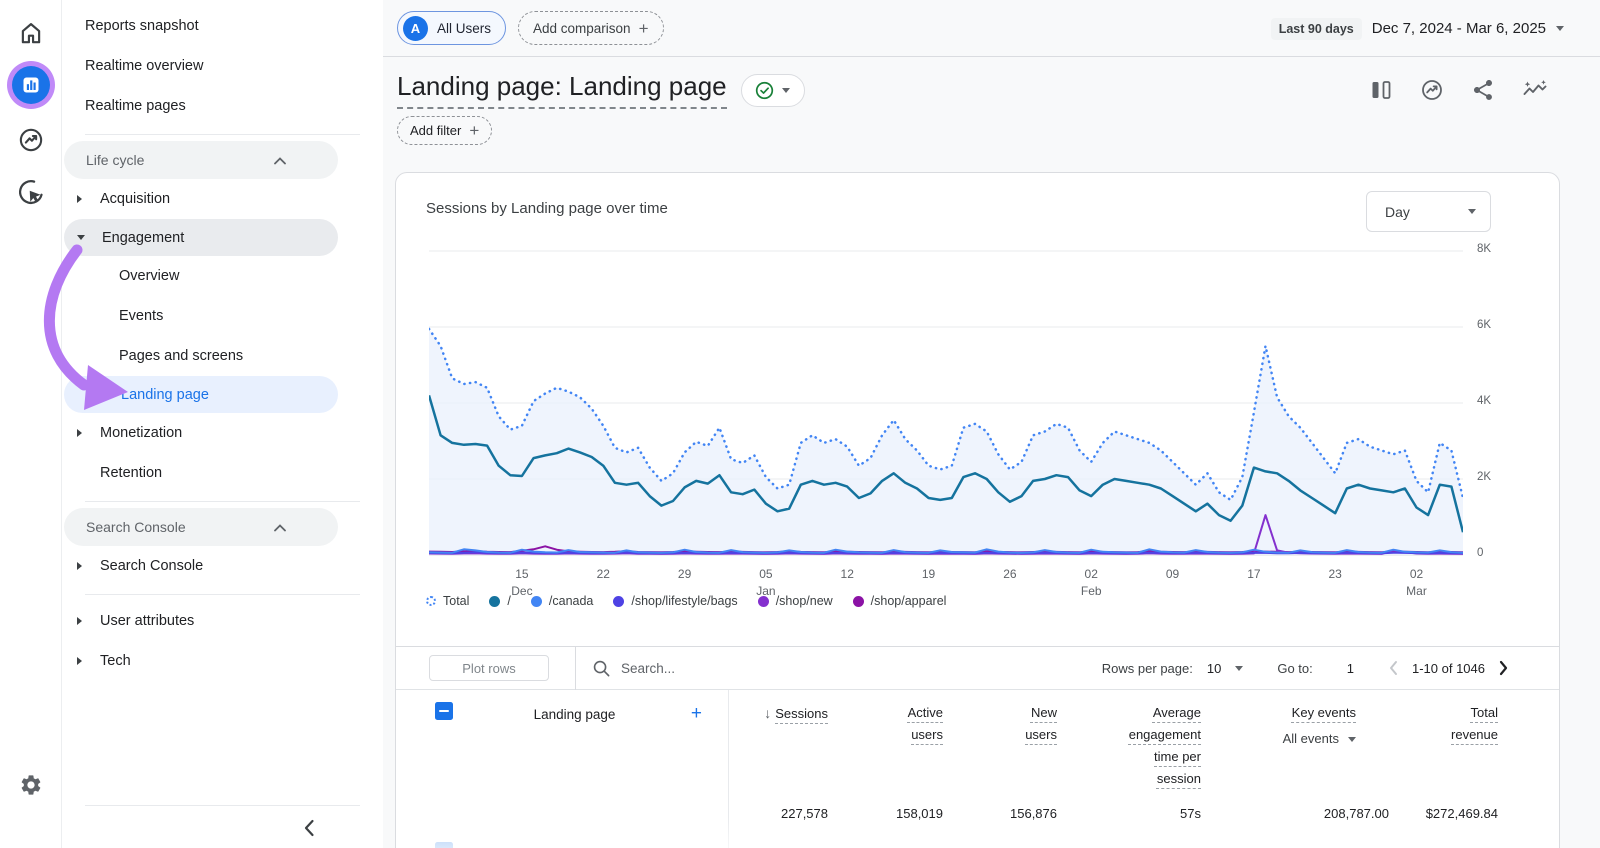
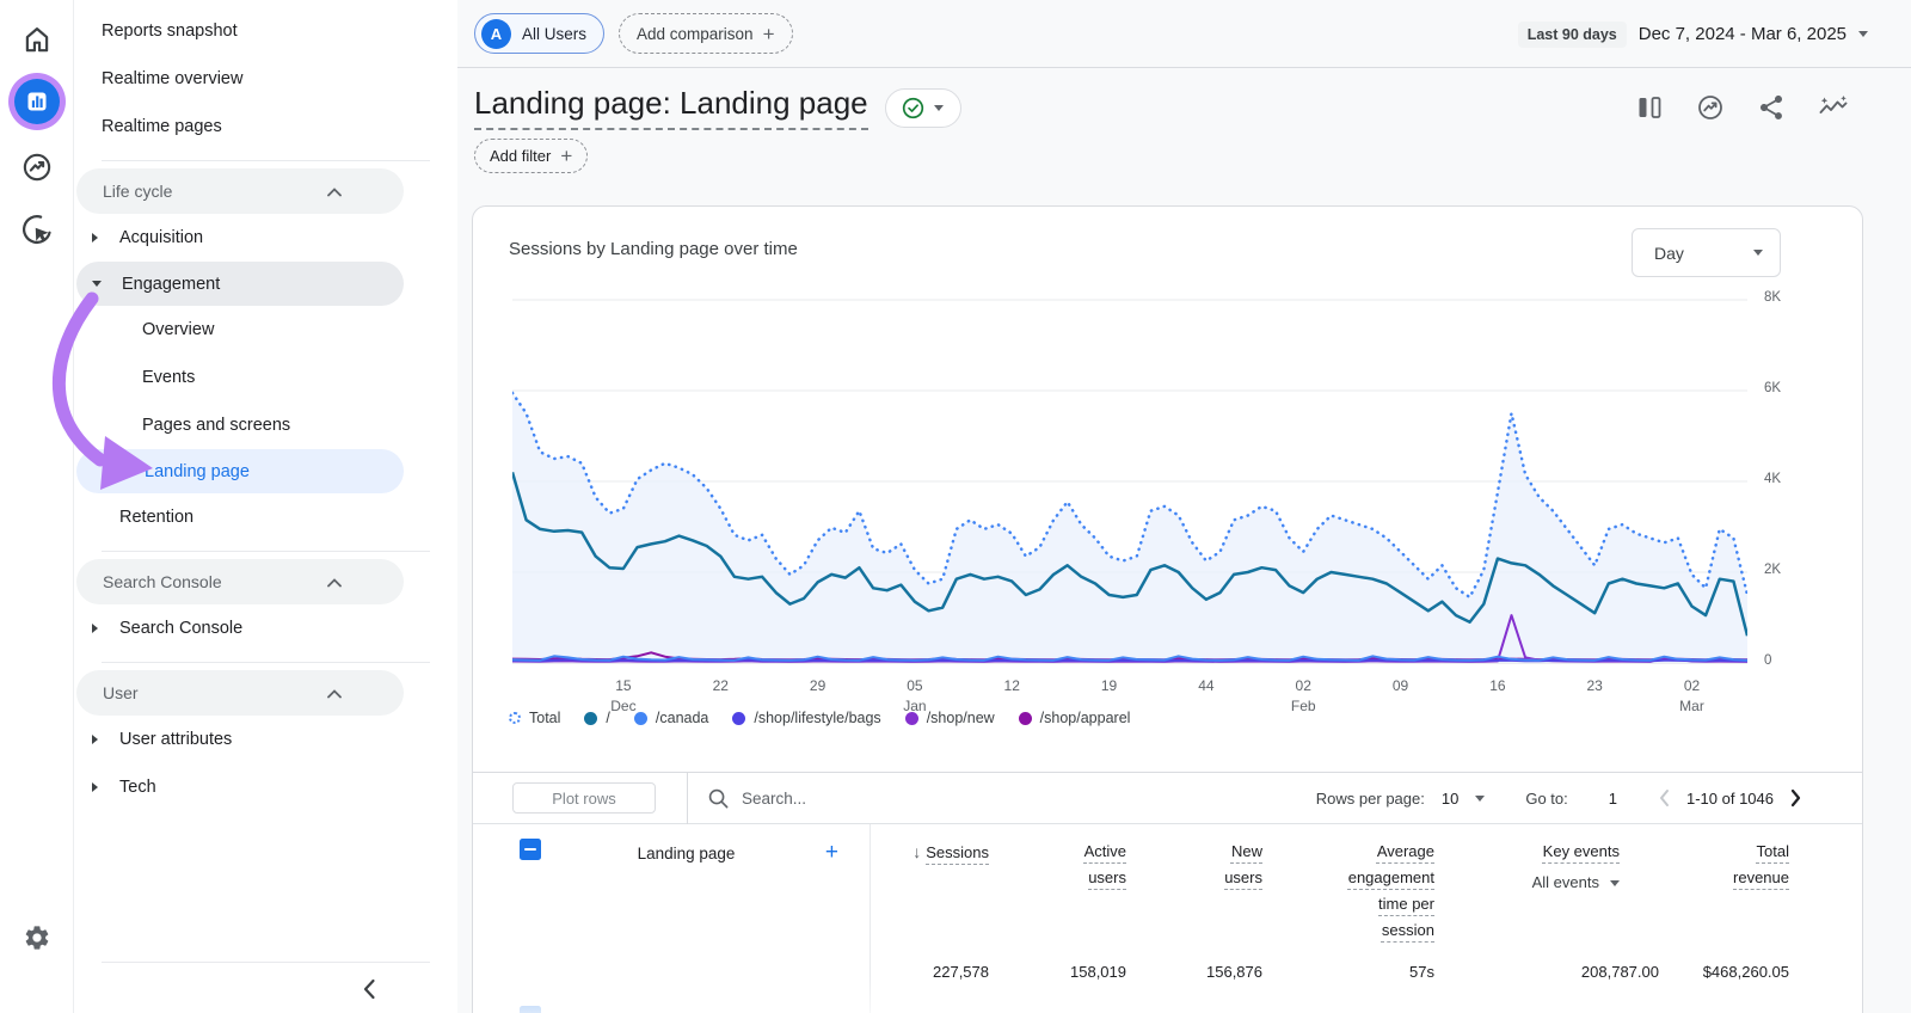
  Reports snapshot
  Realtime overview
  Realtime pages
  Life cycle
  Acquisition
  Engagement
  Overview
  Events
  Pages and screens
  Landing page
- Monetization
  Retention
  Search Console
  Search Console
+ User
  User attributes
  Tech
  A
  All Users
  Add comparison
  +
  Last 90 days
  Dec 7, 2024 - Mar 6, 2025
  Landing page: Landing page
  Add filter
  +
  Sessions by Landing page over time
  Day
  0
  2K
  4K
  6K
  8K
  15
  Dec
  22
  29
  05
  Jan
  12
  19
- 26
+ 44
  02
  Feb
  09
- 17
+ 16
  23
  02
  Mar
  Total
  /
  /canada
  /shop/lifestyle/bags
  /shop/new
  /shop/apparel
  Plot rows
  Search...
  Rows per page:
  10
  Go to:
  1
  1-10 of 1046
  Landing page
  +
  ↓ Sessions
  Active users
  New users
  Average engagement time per session
  Key events
  All events
  Total revenue
  227,578
  158,019
  156,876
  57s
  208,787.00
- $272,469.84
+ $468,260.05
